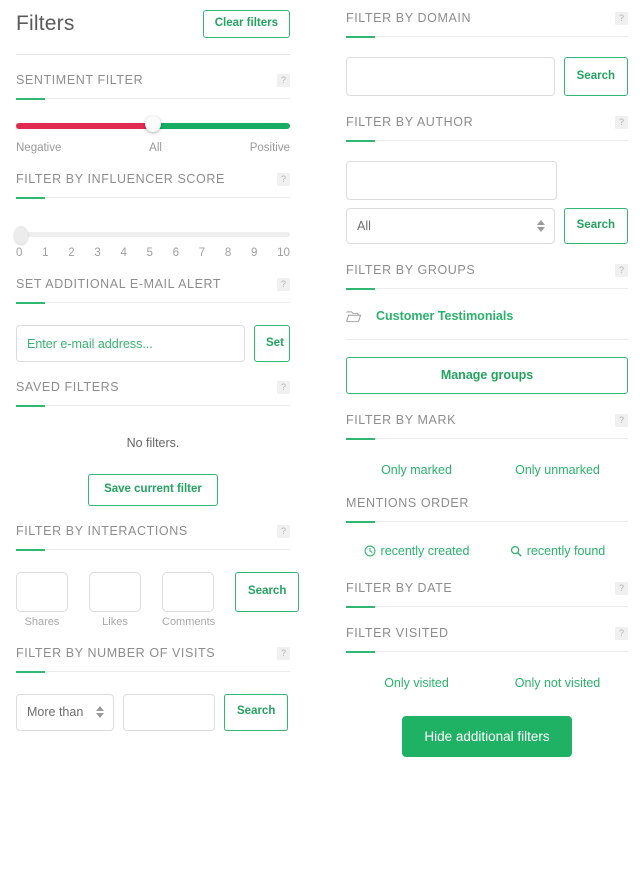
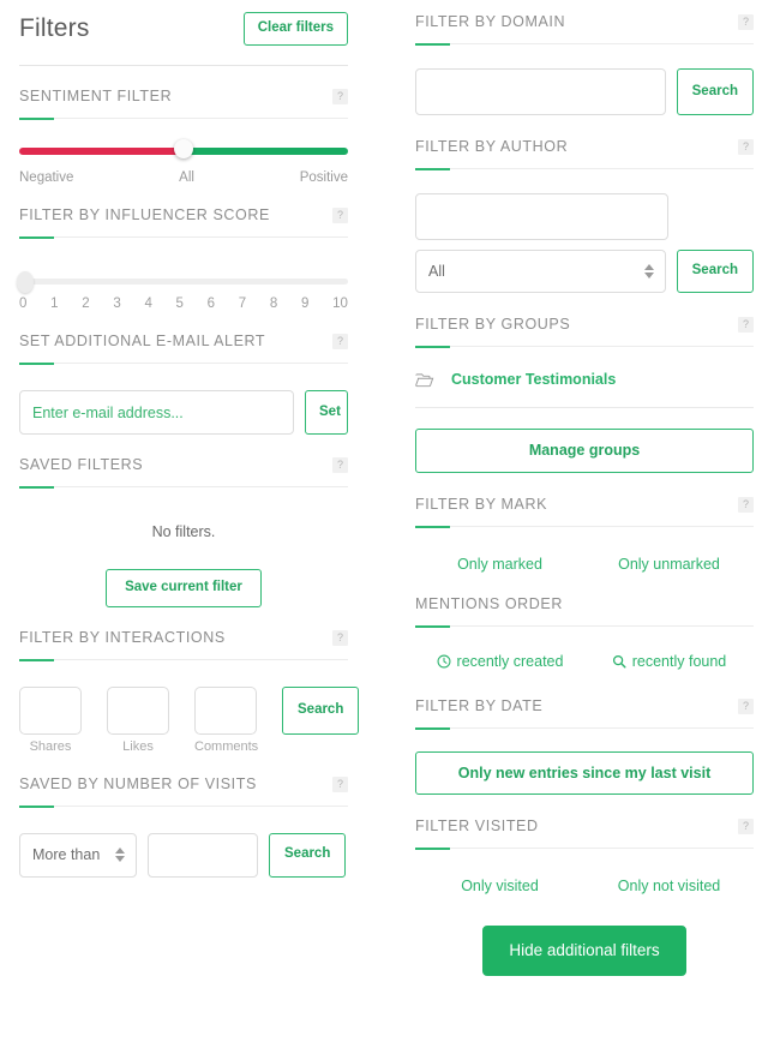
  Filters
  Clear filters
  SENTIMENT FILTER
  ?
  Negative
  All
  Positive
  FILTER BY INFLUENCER SCORE
  ?
  0
  1
  2
  3
  4
  5
  6
  7
  8
  9
  10
  SET ADDITIONAL E-MAIL ALERT
  ?
  Enter e-mail address...
  Set
  SAVED FILTERS
  ?
  No filters.
  Save current filter
  FILTER BY INTERACTIONS
  ?
  Shares
  Likes
  Comments
  Search
- FILTER BY NUMBER OF VISITS
+ SAVED BY NUMBER OF VISITS
  ?
  More than
  Search
  FILTER BY DOMAIN
  ?
  Search
  FILTER BY AUTHOR
  ?
  All
  Search
  FILTER BY GROUPS
  ?
  Customer Testimonials
  Manage groups
  FILTER BY MARK
  ?
  Only marked
  Only unmarked
  MENTIONS ORDER
  recently created
  recently found
  FILTER BY DATE
  ?
+ Only new entries since my last visit
  FILTER VISITED
  ?
  Only visited
  Only not visited
  Hide additional filters
